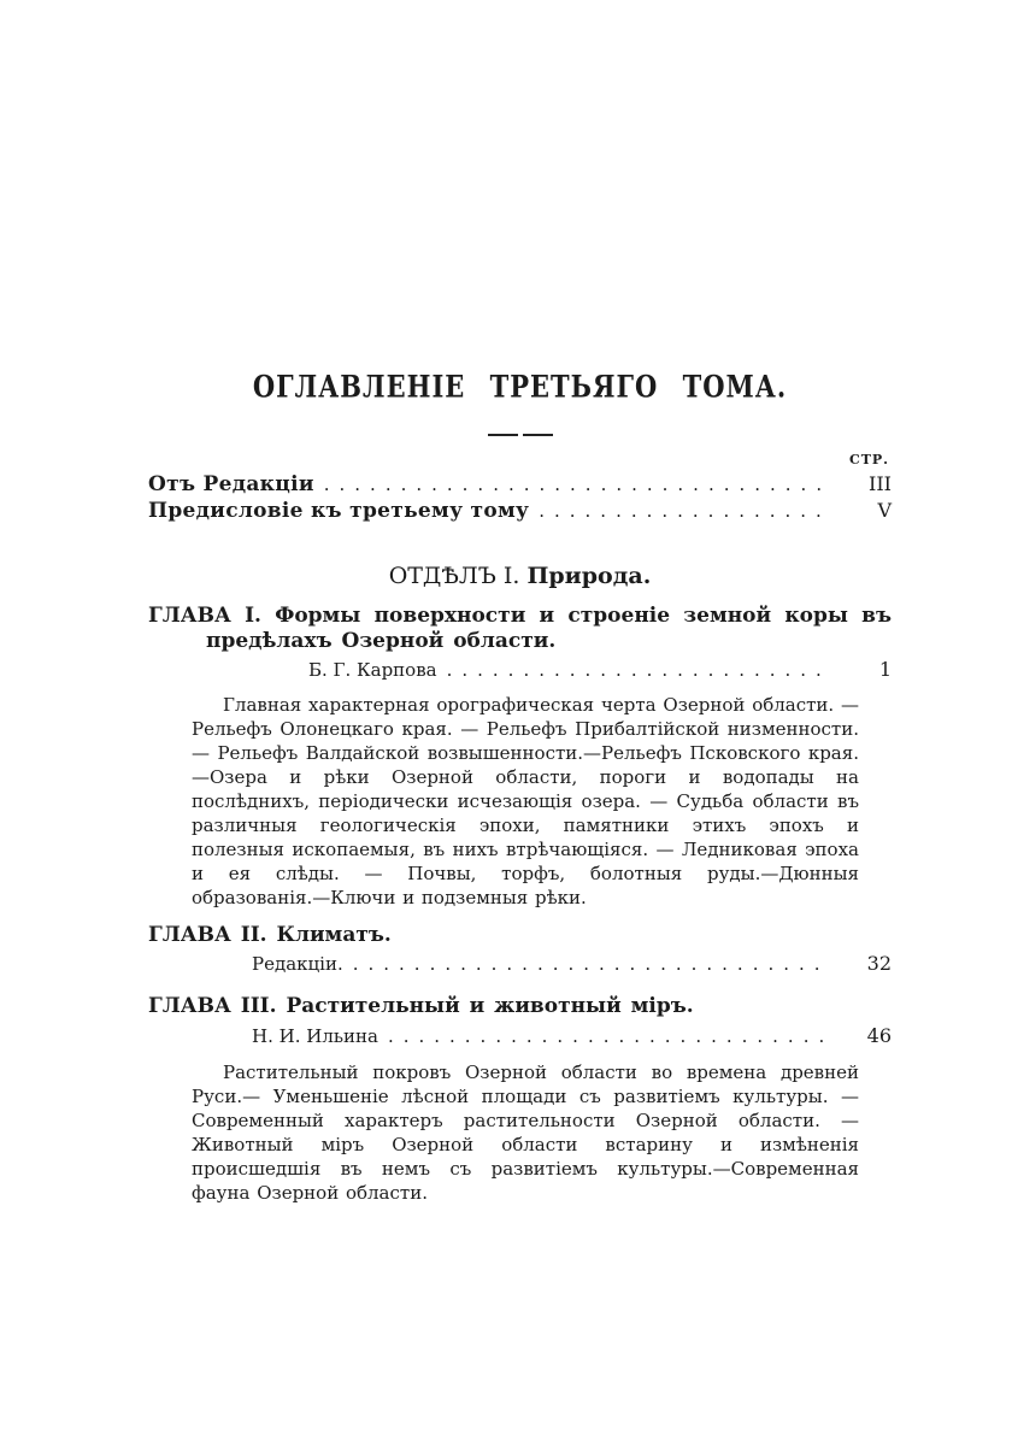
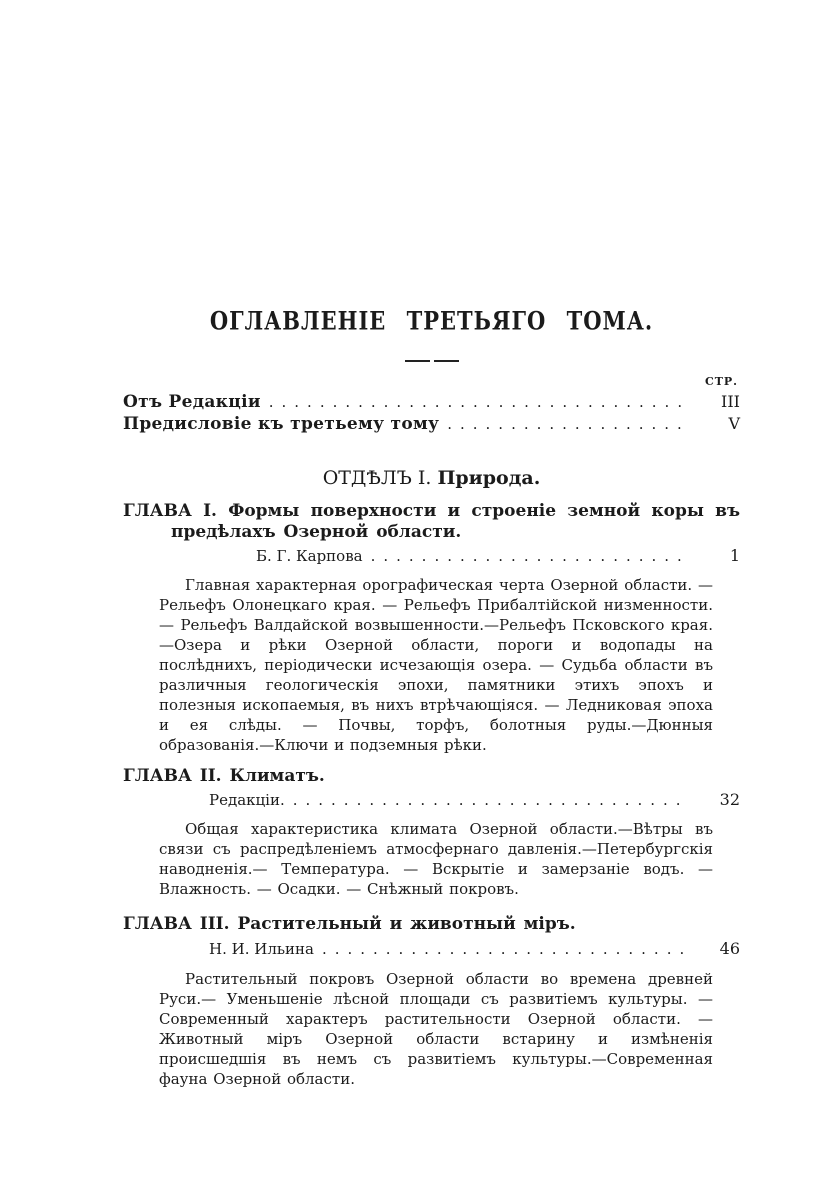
  ОГЛАВЛЕНІЕ ТРЕТЬЯГО ТОМА.
  СТР.
  Отъ Редакціи
  III
  Предисловіе къ третьему тому
  V
  ОТДѢЛЪ I. Природа.
  ГЛАВА I. Формы поверхности и строеніе земной коры въ предѣлахъ Озерной области.
  Б. Г. Карпова
  1
  Главная характерная орографическая черта Озерной области. — Рельефъ Олонецкаго края. — Рельефъ Прибалтійской низменности. — Рельефъ Валдайской возвышенности.—Рельефъ Псковского края.—Озера и рѣки Озерной области, пороги и водопады на послѣднихъ, періодически исчезающія озера. — Судьба области въ различныя геологическія эпохи, памятники этихъ эпохъ и полезныя ископаемыя, въ нихъ втрѣчающіяся. — Ледниковая эпоха и ея слѣды. — Почвы, торфъ, болотныя руды.—Дюнныя образованія.—Ключи и подземныя рѣки.
  ГЛАВА II. Климатъ.
  Редакціи.
  32
+ Общая характеристика климата Озерной области.—Вѣтры въ связи съ распредѣленіемъ атмосфернаго давленія.—Петербургскія наводненія.— Температура. — Вскрытіе и замерзаніе водъ. — Влажность. — Осадки. — Снѣжный покровъ.
  ГЛАВА III. Растительный и животный міръ.
  Н. И. Ильина
  46
  Растительный покровъ Озерной области во времена древней Руси.— Уменьшеніе лѣсной площади съ развитіемъ культуры. — Современный характеръ растительности Озерной области. — Животный міръ Озерной области встарину и измѣненія происшедшія въ немъ съ развитіемъ культуры.—Современная фауна Озерной области.
